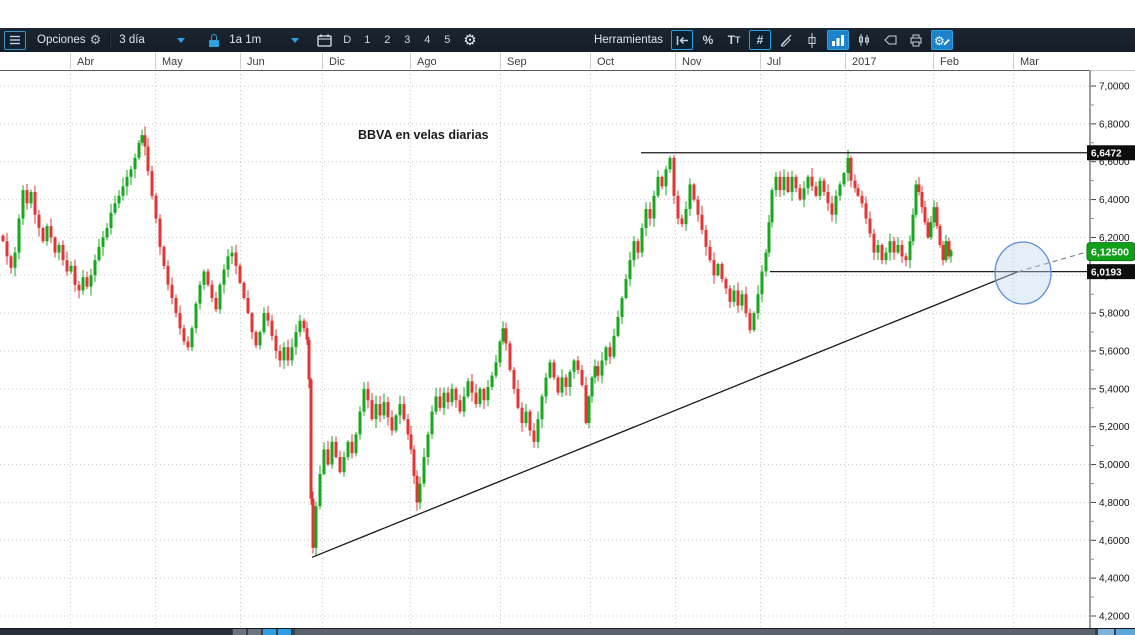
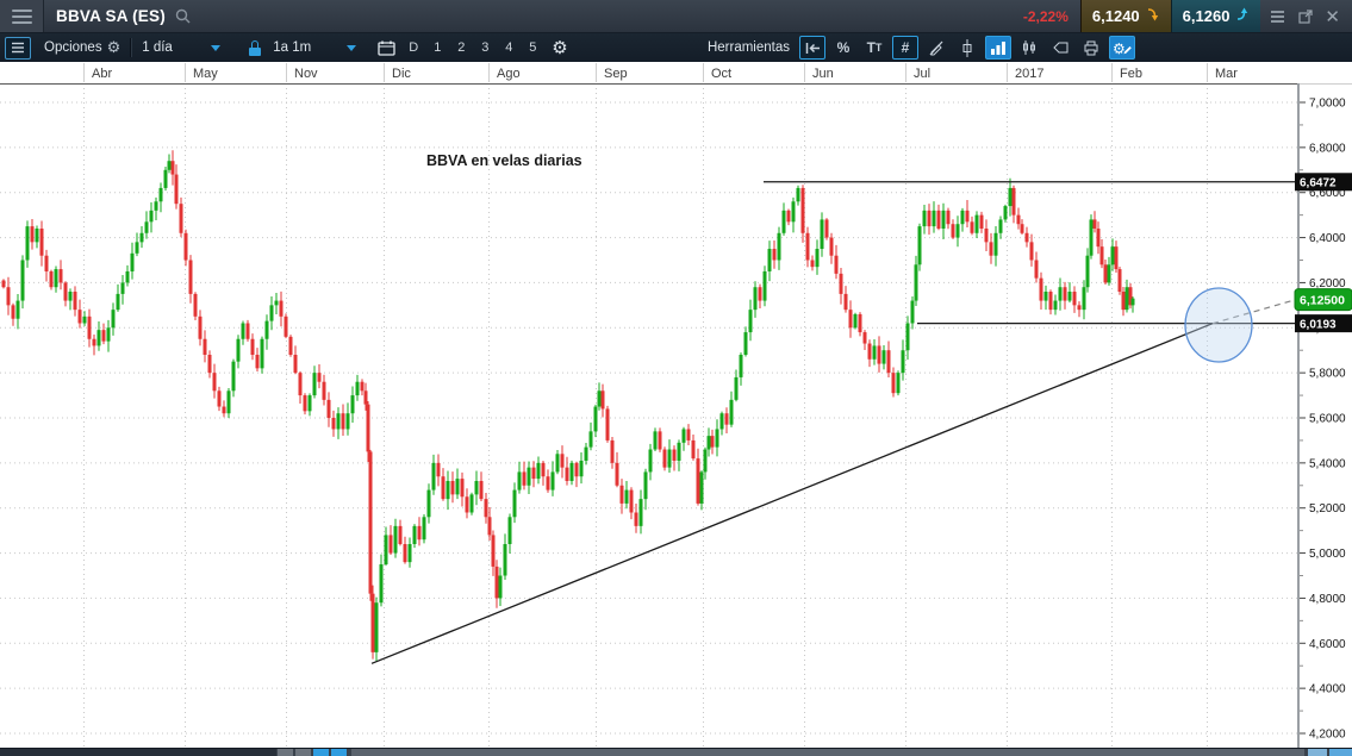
+ BBVA SA (ES)
+ -2,22%
+ 6,1240
+ 6,1260
+ ✕
  Opciones
  ⚙
- 3 día
+ 1 día
  1a 1m
  D
  1
  2
  3
  4
  5
  ⚙
  Herramientas
  %
  T
  T
  #
  ⚙
  Abr
  May
- Jun
+ Nov
  Dic
  Ago
  Sep
  Oct
- Nov
+ Jun
  Jul
  2017
  Feb
  Mar
  7,0000
  6,8000
  6,6000
  6,4000
  6,2000
  5,8000
  5,6000
  5,4000
  5,2000
  5,0000
  4,8000
  4,6000
  4,4000
  4,2000
  BBVA en velas diarias
  6,6472
  6,0193
  6,12500
